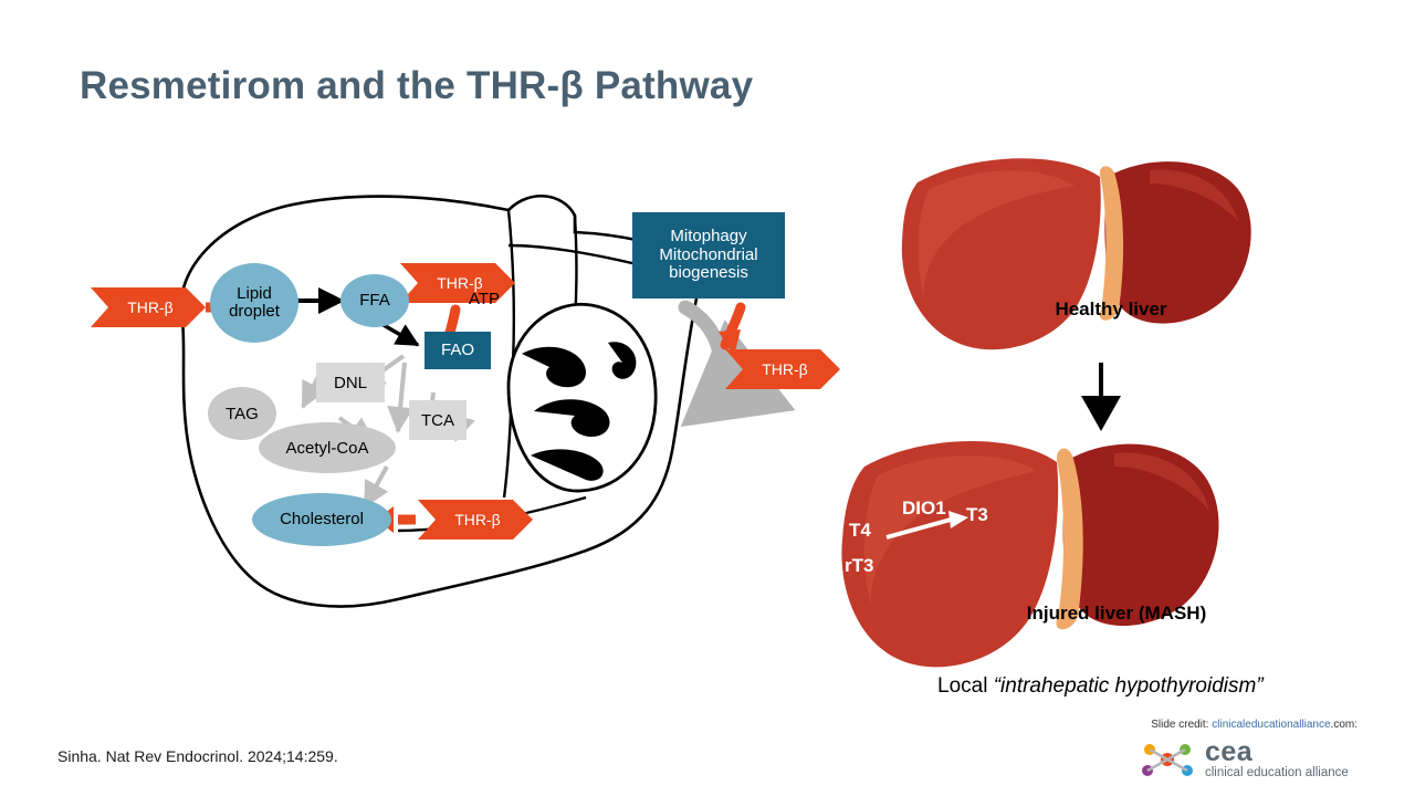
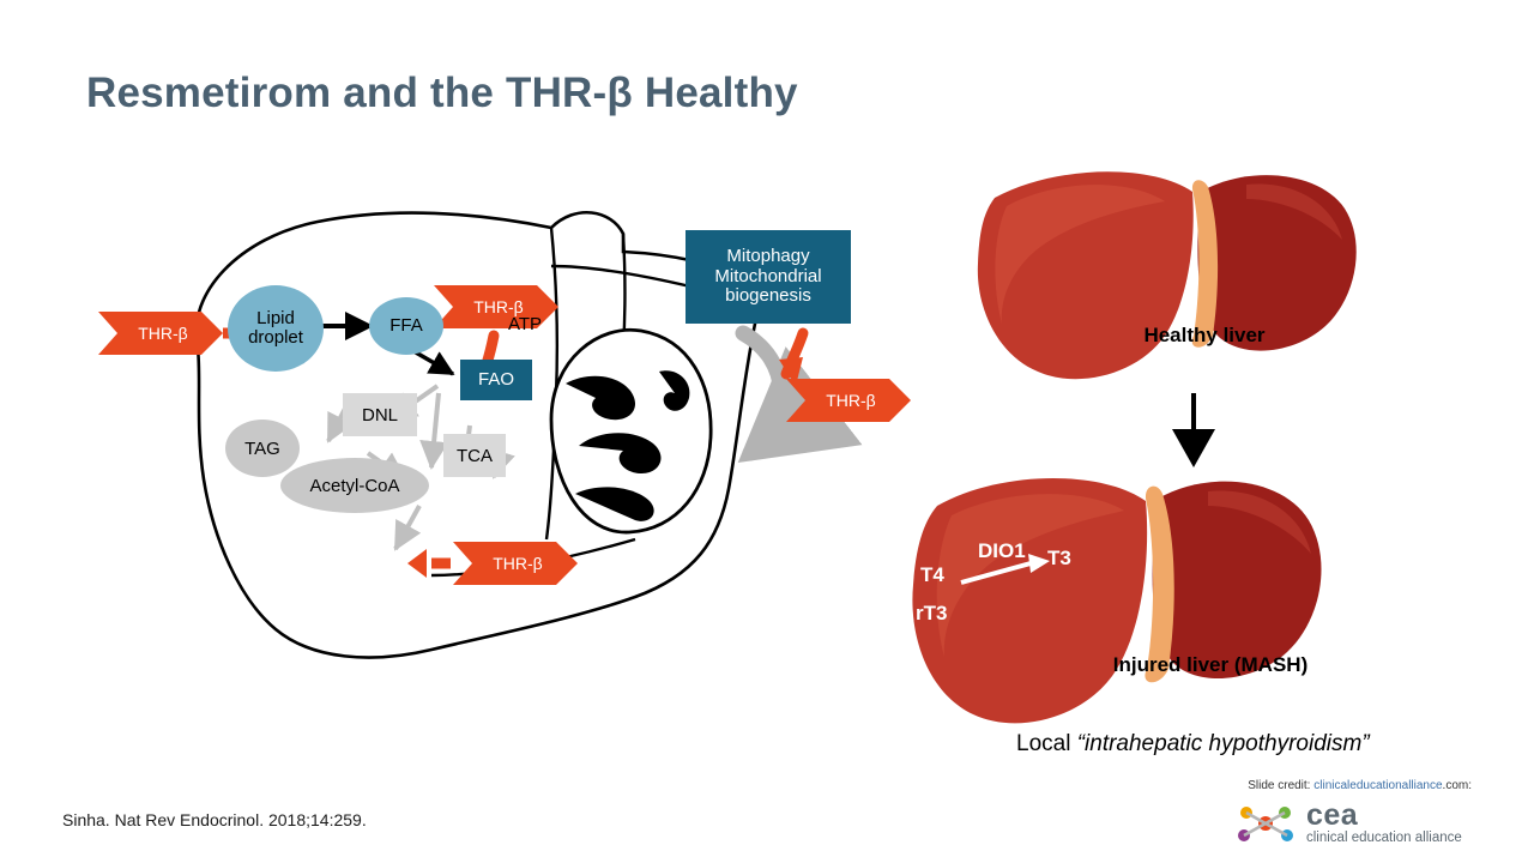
- Resmetirom and the THR-β Pathway
+ Resmetirom and the THR-β Healthy
  Lipid droplet
  FFA
  TAG
  DNL
  Acetyl-CoA
  TCA
  FAO
- Cholesterol
  ATP
  Mitophagy
  Mitochondrial
  biogenesis
  THR-β
  THR-β
  THR-β
  THR-β
  Healthy liver
  Injured liver (MASH)
  DIO1
  T4
  rT3
  T3
  Local “intrahepatic hypothyroidism”
- Sinha. Nat Rev Endocrinol. 2024;14:259.
+ Sinha. Nat Rev Endocrinol. 2018;14:259.
  Slide credit: clinicaleducationalliance.com:
  cea
  clinical education alliance
